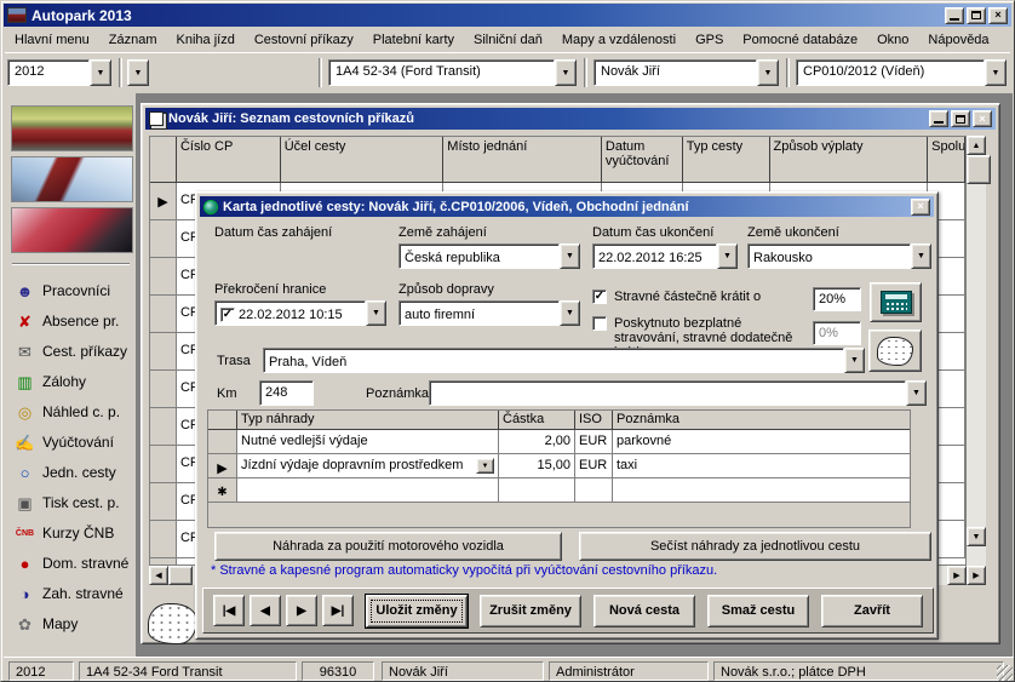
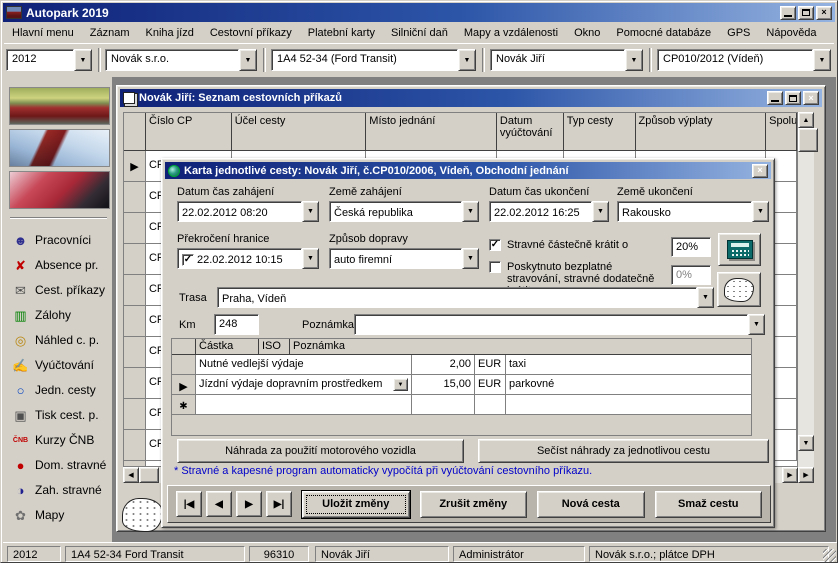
- Autopark 2013
+ Autopark 2019
  ×
  Hlavní menu
  Záznam
  Kniha jízd
  Cestovní příkazy
  Platební karty
  Silniční daň
  Mapy a vzdálenosti
- GPS
+ Okno
  Pomocné databáze
- Okno
+ GPS
  Nápověda
  2012
+ Novák s.r.o.
  1A4 52-34 (Ford Transit)
  Novák Jiří
  CP010/2012 (Vídeň)
  ☻
  Pracovníci
  ✘
  Absence pr.
  ✉
  Cest. příkazy
  ▥
  Zálohy
  ◎
  Náhled c. p.
  ✍
  Vyúčtování
  ○
  Jedn. cesty
  ▣
  Tisk cest. p.
  Kurzy ČNB
  ●
  Dom. stravné
  ◑
  Zah. stravné
  ✿
  Mapy
  Novák Jiří: Seznam cestovních příkazů
  ×
  Číslo CP
  Účel cesty
  Místo jednání
  Datum vyúčtování
  Typ cesty
  Způsob výplaty
  Spolu
  ▶
  Karta jednotlivé cesty: Novák Jiří, č.CP010/2006, Vídeň, Obchodní jednání
  ×
  Datum čas zahájení
  Země zahájení
  Datum čas ukončení
  Země ukončení
+ 22.02.2012 08:20
  Česká republika
  22.02.2012 16:25
  Rakousko
  Překročení hranice
  Způsob dopravy
  ✓
  22.02.2012 10:15
  auto firemní
  ✓
  Stravné částečně krátit o
  20%
  Poskytnuto bezplatné stravování, stravné dodatečně
  0%
  Trasa
  Praha, Vídeň
  Km
  248
  Poznámka
- Typ náhrady
  Částka
  ISO
  Poznámka
  Nutné vedlejší výdaje
  2,00
  EUR
- parkovné
+ taxi
  ▶
  Jízdní výdaje dopravním prostředkem
  15,00
  EUR
- taxi
+ parkovné
  ✱
  Náhrada za použití motorového vozidla
  Sečíst náhrady za jednotlivou cestu
  * Stravné a kapesné program automaticky vypočítá při vyúčtování cestovního příkazu.
  |◀
  ◀
  ▶
  ▶|
  Uložit změny
  Zrušit změny
  Nová cesta
  Smaž cestu
- Zavřít
  2012
  1A4 52-34 Ford Transit
  96310
  Novák Jiří
  Administrátor
  Novák s.r.o.; plátce DPH
